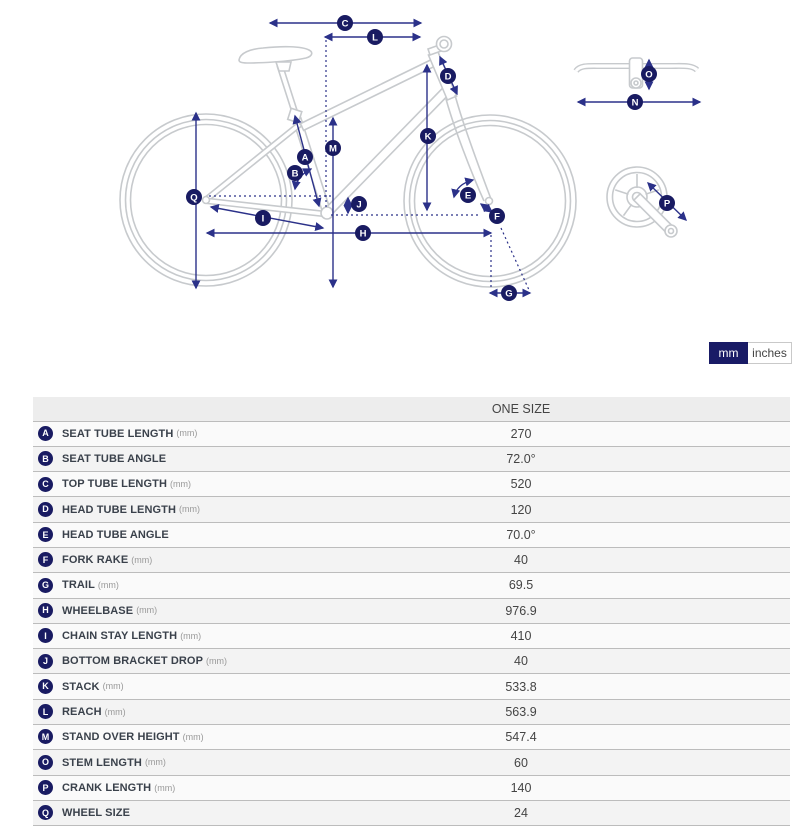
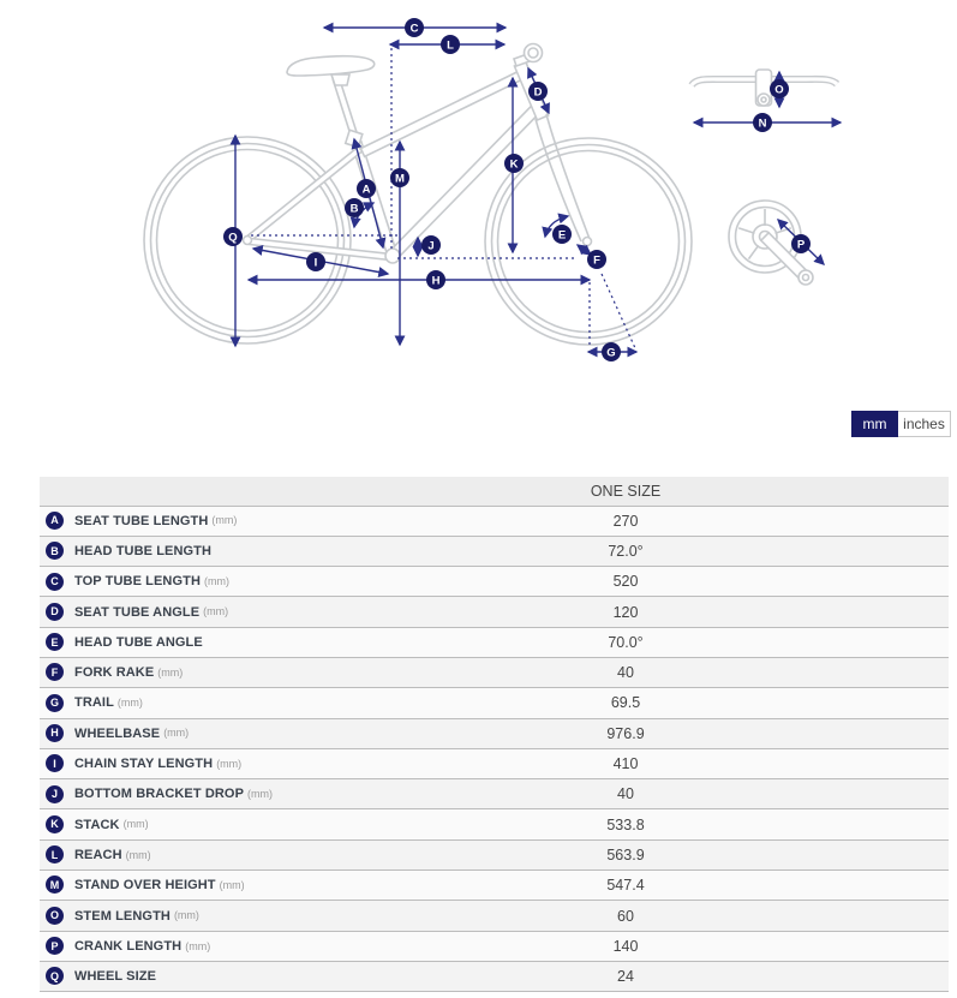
  C
  L
  D
  O
  N
  K
  M
  A
  B
  E
  Q
  P
  J
  F
  I
  H
  G
  mm
  inches
  	ONE SIZE
  A SEAT TUBE LENGTH (mm)	270
- B SEAT TUBE ANGLE	72.0°
+ B HEAD TUBE LENGTH	72.0°
  C TOP TUBE LENGTH (mm)	520
- D HEAD TUBE LENGTH (mm)	120
+ D SEAT TUBE ANGLE (mm)	120
  E HEAD TUBE ANGLE	70.0°
  F FORK RAKE (mm)	40
  G TRAIL (mm)	69.5
  H WHEELBASE (mm)	976.9
  I CHAIN STAY LENGTH (mm)	410
  J BOTTOM BRACKET DROP (mm)	40
  K STACK (mm)	533.8
  L REACH (mm)	563.9
  M STAND OVER HEIGHT (mm)	547.4
  O STEM LENGTH (mm)	60
  P CRANK LENGTH (mm)	140
  Q WHEEL SIZE	24
